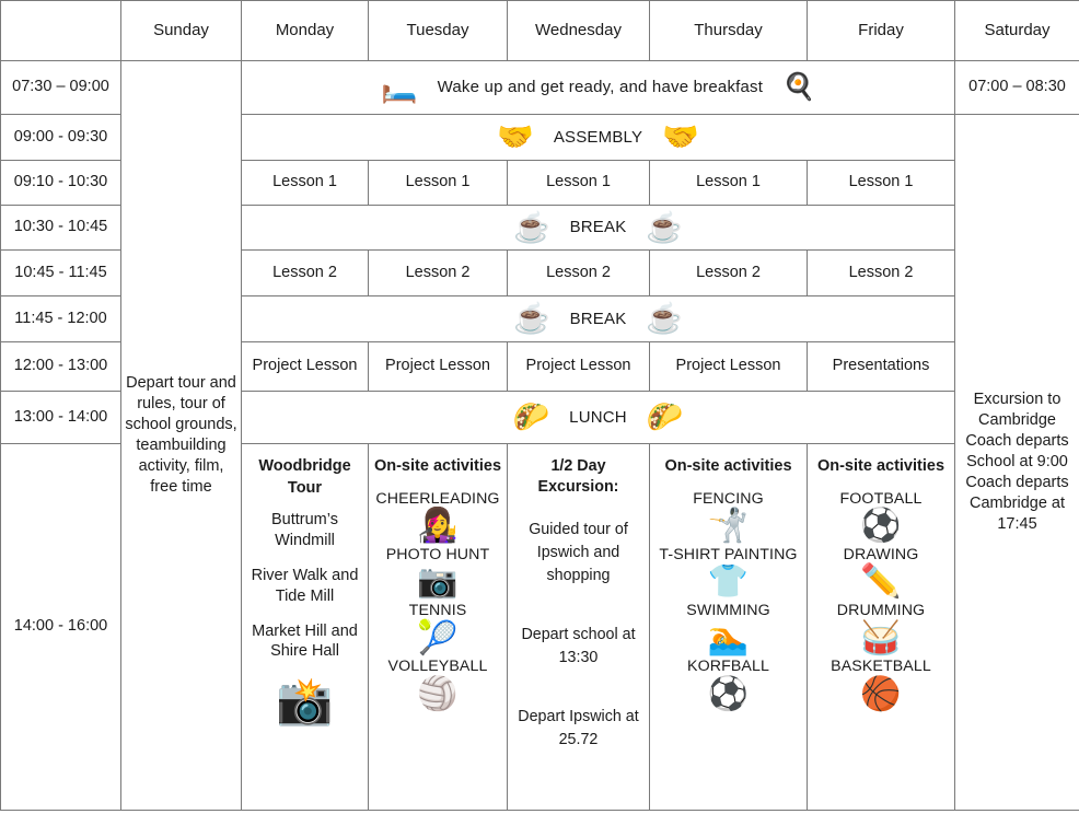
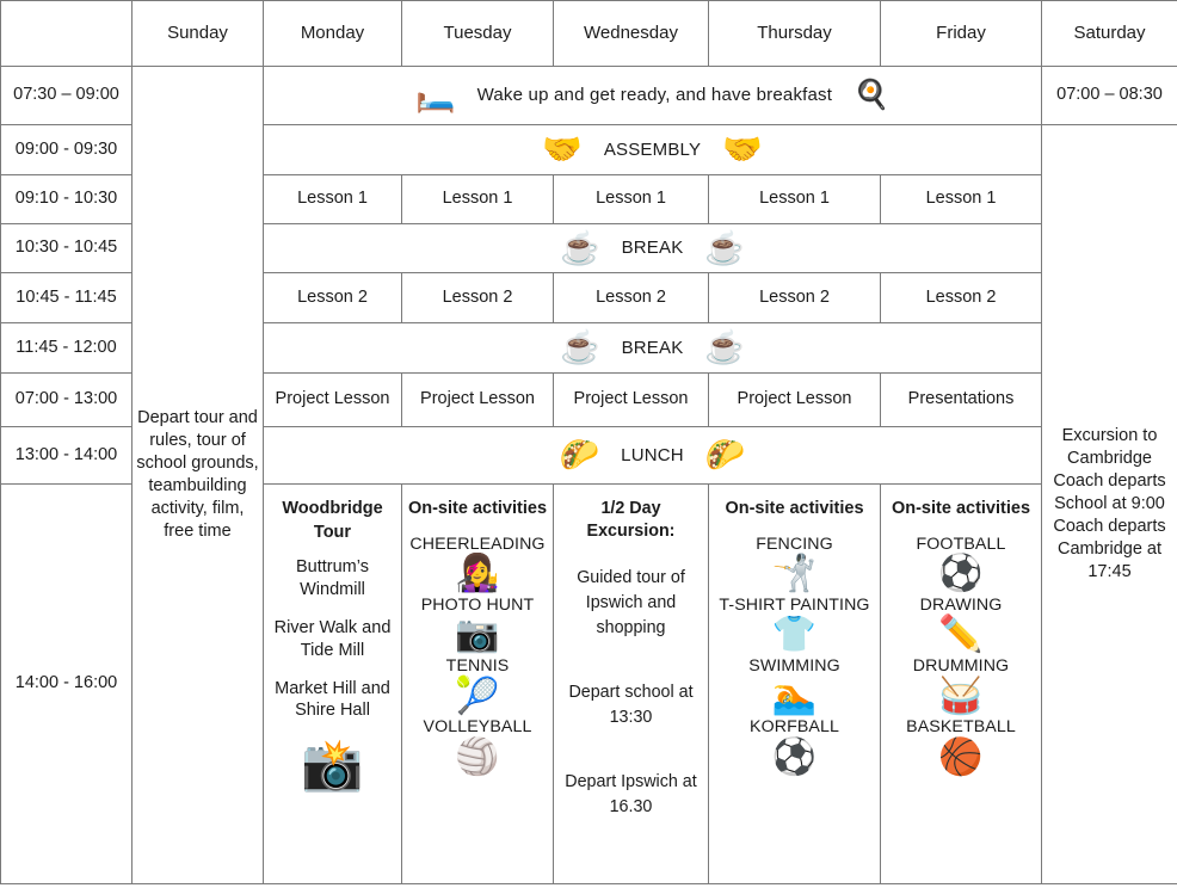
  	Sunday	Monday	Tuesday	Wednesday	Thursday	Friday	Saturday
  07:30 – 09:00	Depart tour and rules, tour of school grounds, teambuilding activity, film, free time	🛏️ Wake up and get ready, and have breakfast 🍳	07:00 – 08:30
  09:00 - 09:30	🤝 ASSEMBLY 🤝	Excursion to Cambridge Coach departs School at 9:00 Coach departs Cambridge at 17:45
  09:10 - 10:30	Lesson 1	Lesson 1	Lesson 1	Lesson 1	Lesson 1
  10:30 - 10:45	☕ BREAK ☕
  10:45 - 11:45	Lesson 2	Lesson 2	Lesson 2	Lesson 2	Lesson 2
  11:45 - 12:00	☕ BREAK ☕
- 12:00 - 13:00	Project Lesson	Project Lesson	Project Lesson	Project Lesson	Presentations
+ 07:00 - 13:00	Project Lesson	Project Lesson	Project Lesson	Project Lesson	Presentations
  13:00 - 14:00	🌮 LUNCH 🌮
- 14:00 - 16:00	Woodbridge Tour Buttrum’s Windmill River Walk and Tide Mill Market Hill and Shire Hall 📸	On-site activities CHEERLEADING 👩‍🎤 PHOTO HUNT 📷 TENNIS 🎾 VOLLEYBALL 🏐	1/2 Day Excursion: Guided tour of Ipswich and shopping Depart school at 13:30 Depart Ipswich at 25.72	On-site activities FENCING 🤺 T-SHIRT PAINTING 👕 SWIMMING 🏊 KORFBALL ⚽	On-site activities FOOTBALL ⚽ DRAWING ✏️ DRUMMING 🥁 BASKETBALL 🏀
+ 14:00 - 16:00	Woodbridge Tour Buttrum’s Windmill River Walk and Tide Mill Market Hill and Shire Hall 📸	On-site activities CHEERLEADING 👩‍🎤 PHOTO HUNT 📷 TENNIS 🎾 VOLLEYBALL 🏐	1/2 Day Excursion: Guided tour of Ipswich and shopping Depart school at 13:30 Depart Ipswich at 16.30	On-site activities FENCING 🤺 T-SHIRT PAINTING 👕 SWIMMING 🏊 KORFBALL ⚽	On-site activities FOOTBALL ⚽ DRAWING ✏️ DRUMMING 🥁 BASKETBALL 🏀
